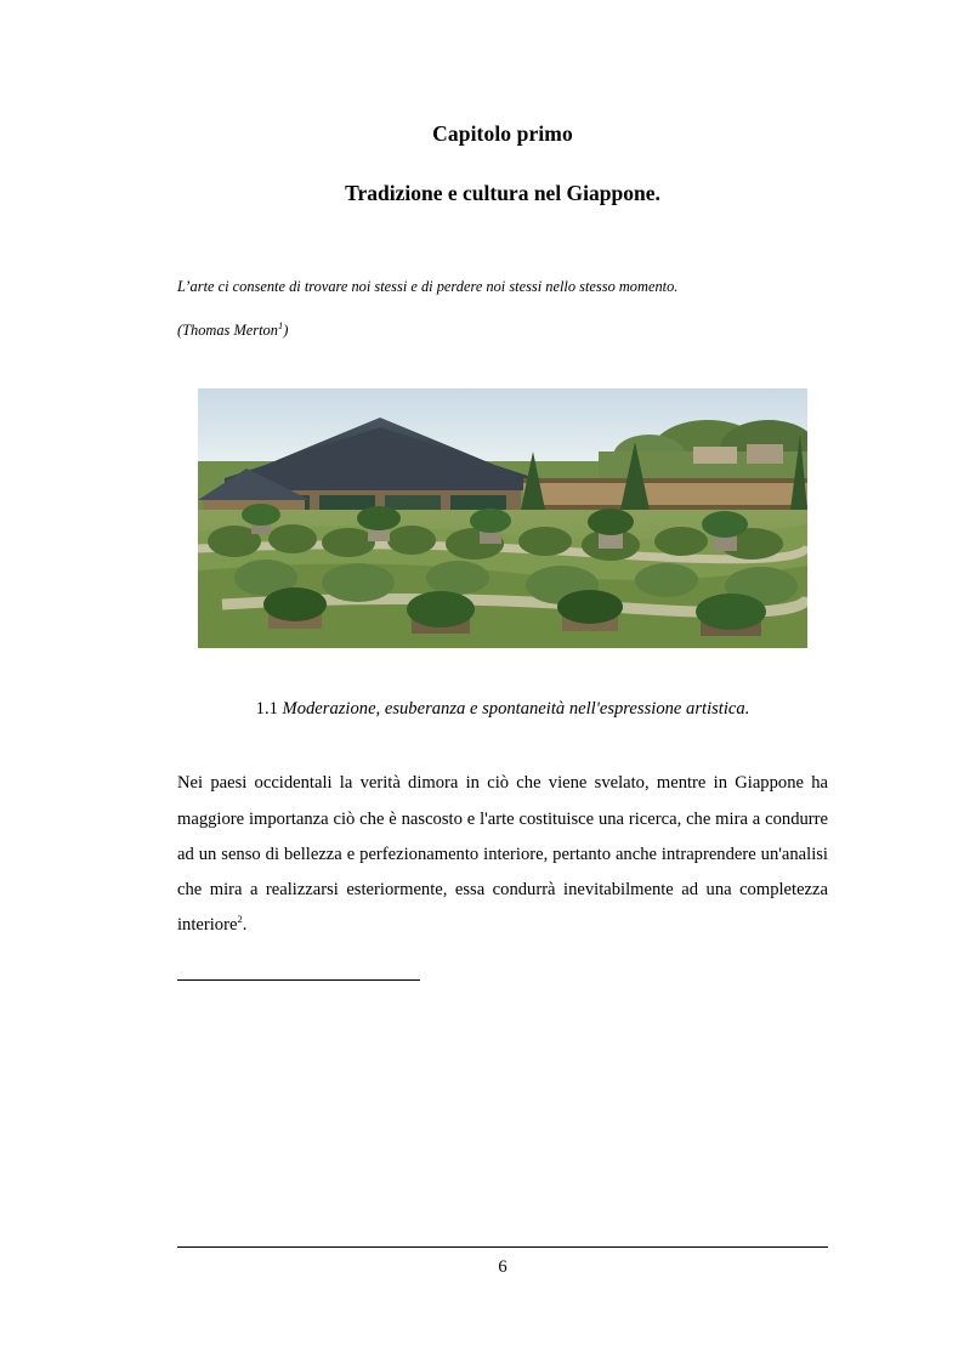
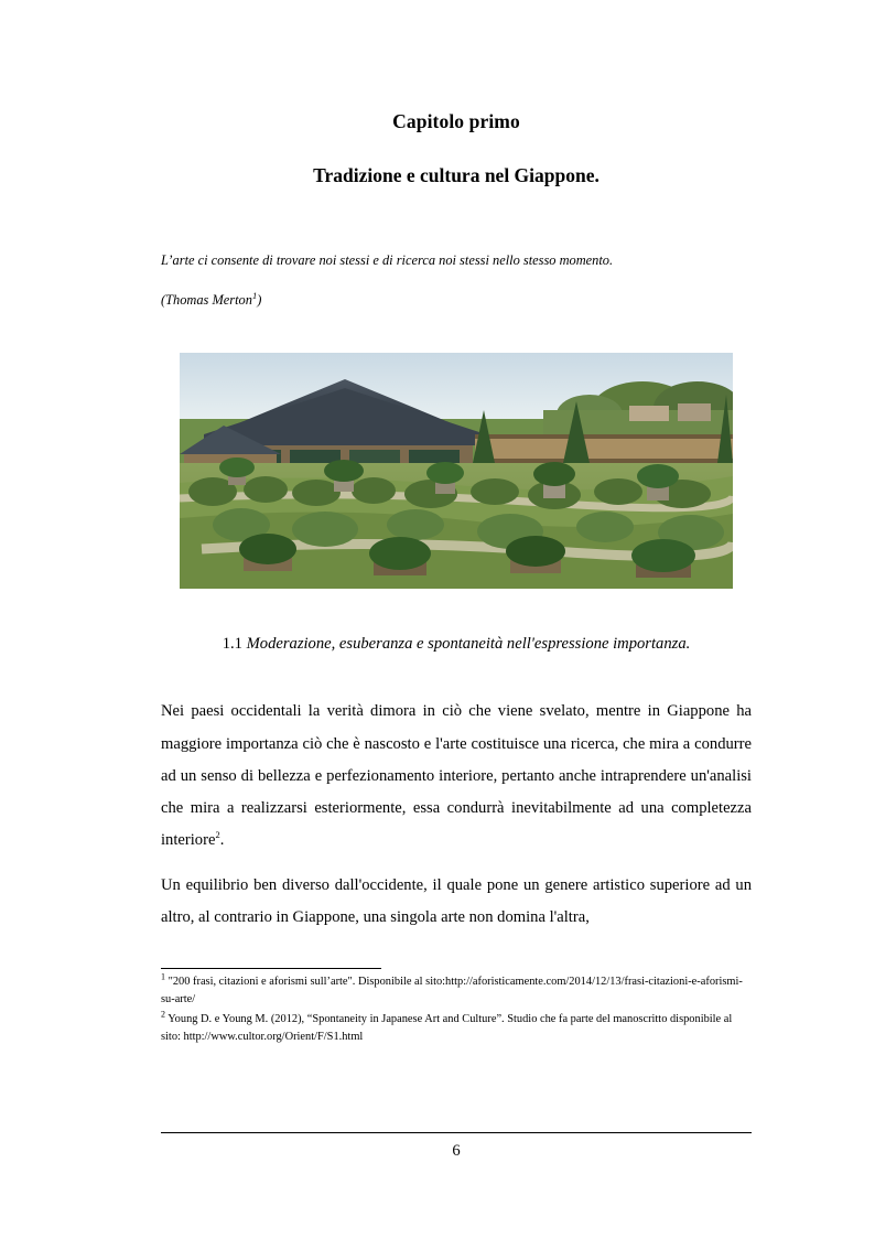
  Capitolo primo
  Tradizione e cultura nel Giappone.
- L’arte ci consente di trovare noi stessi e di perdere noi stessi nello stesso momento.
+ L’arte ci consente di trovare noi stessi e di ricerca noi stessi nello stesso momento.
  (Thomas Merton1)
- 1.1 Moderazione, esuberanza e spontaneità nell'espressione artistica.
+ 1.1 Moderazione, esuberanza e spontaneità nell'espressione importanza.
  Nei paesi occidentali la verità dimora in ciò che viene svelato, mentre in Giappone ha maggiore importanza ciò che è nascosto e l'arte costituisce una ricerca, che mira a condurre ad un senso di bellezza e perfezionamento interiore, pertanto anche intraprendere un'analisi che mira a realizzarsi esteriormente, essa condurrà inevitabilmente ad una completezza interiore2.
+ Un equilibrio ben diverso dall'occidente, il quale pone un genere artistico superiore ad un altro, al contrario in Giappone, una singola arte non domina l'altra,
+ 1 "200 frasi, citazioni e aforismi sull’arte". Disponibile al sito:http://aforisticamente.com/2014/12/13/frasi-citazioni-e-aforismi-su-arte/
+ 2 Young D. e Young M. (2012), “Spontaneity in Japanese Art and Culture”. Studio che fa parte del manoscritto disponibile al sito: http://www.cultor.org/Orient/F/S1.html
  6
